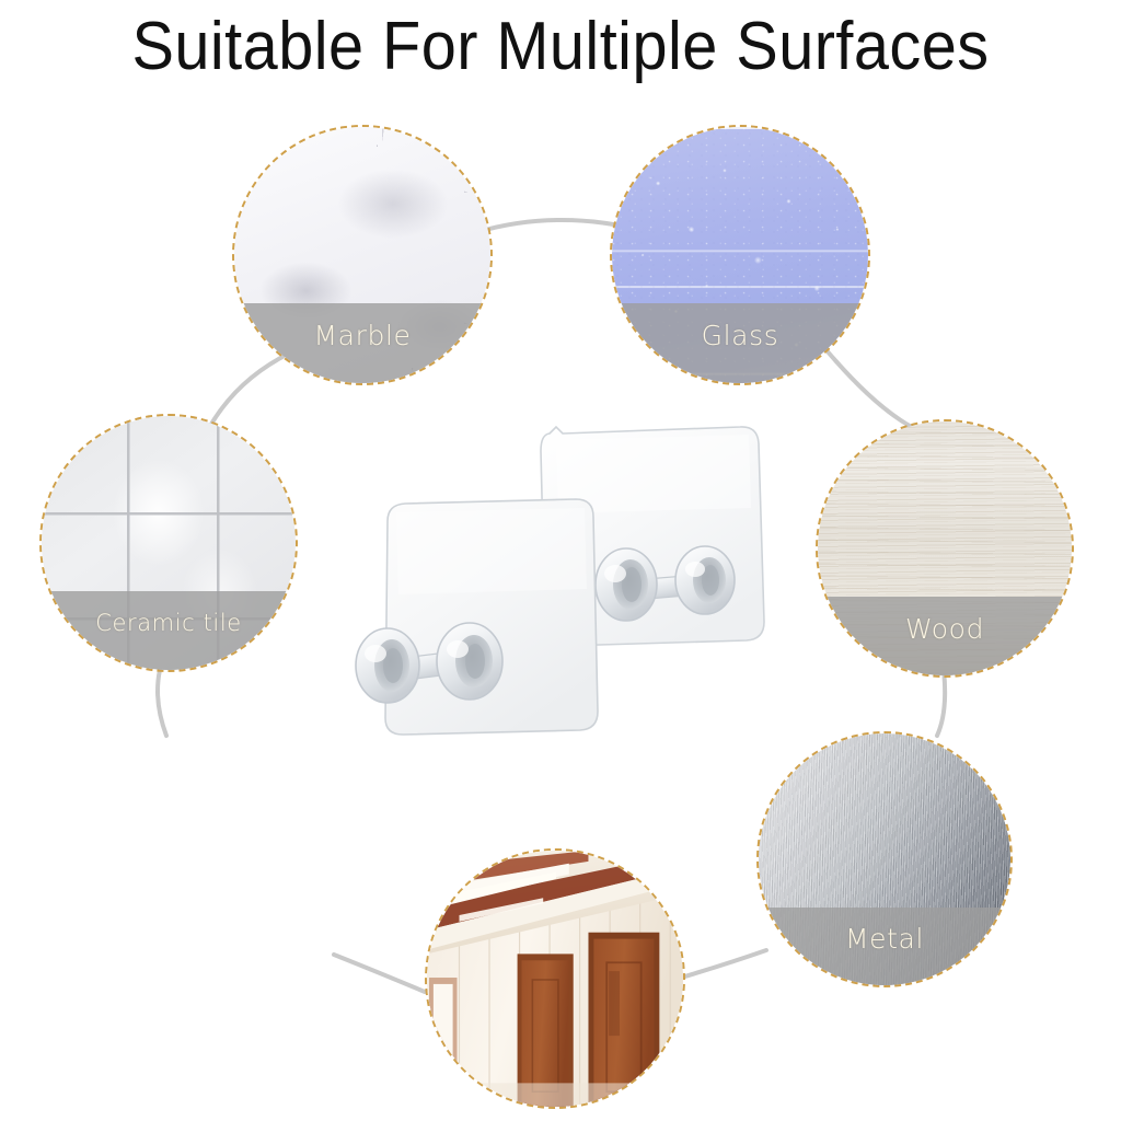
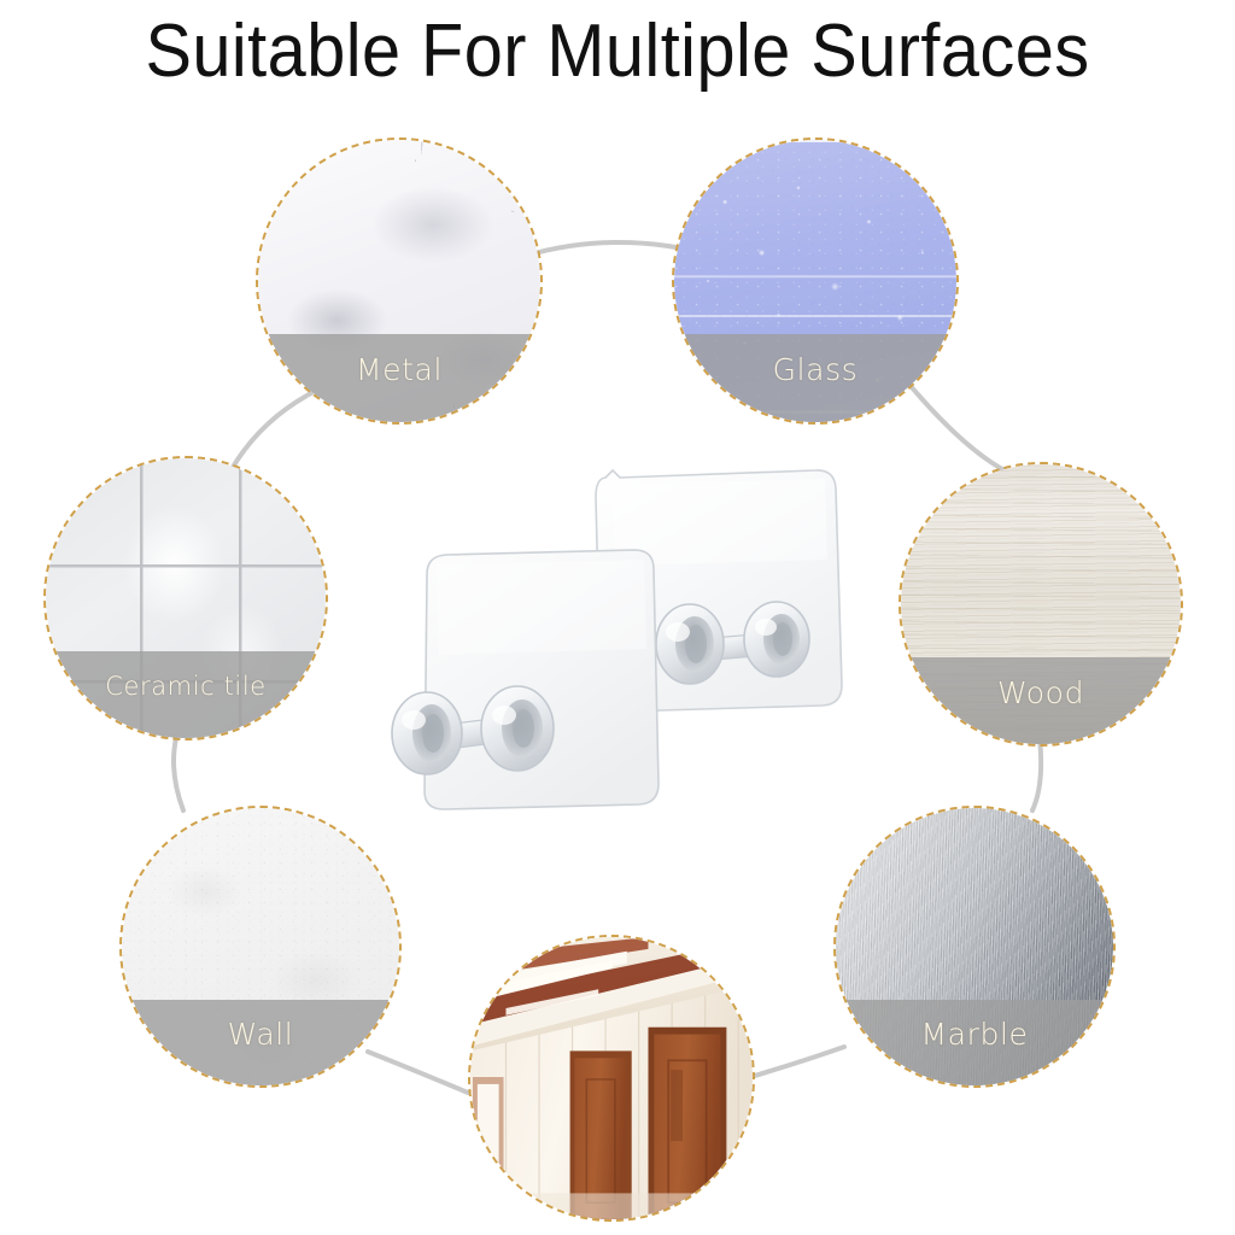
  Suitable For Multiple Surfaces
- Marble
+ Metal
  Glass
  Wood
- Metal
+ Marble
+ Wall
  Ceramic tile
